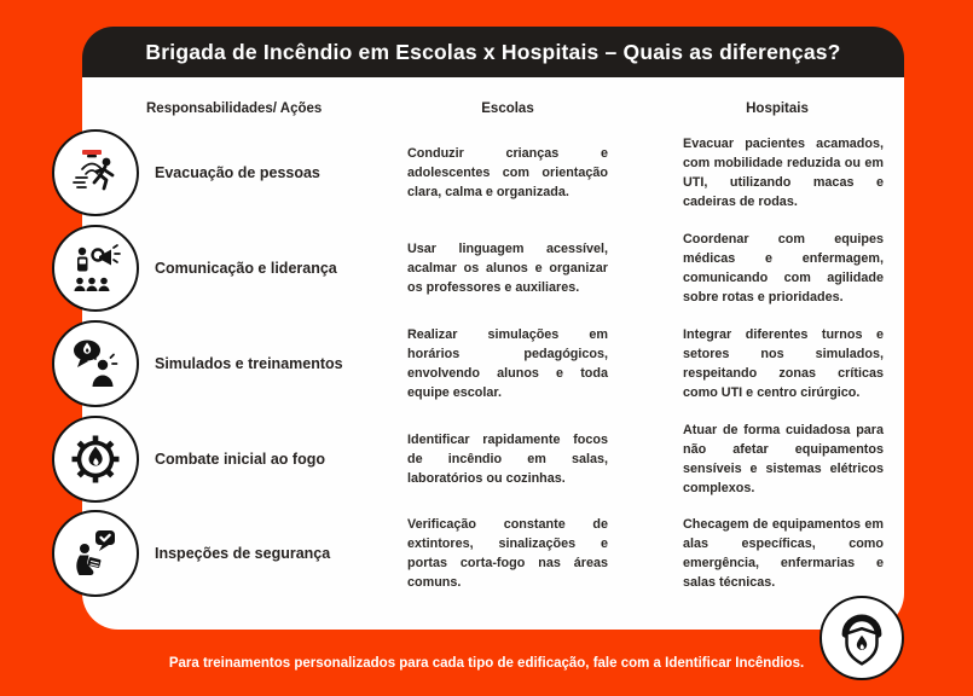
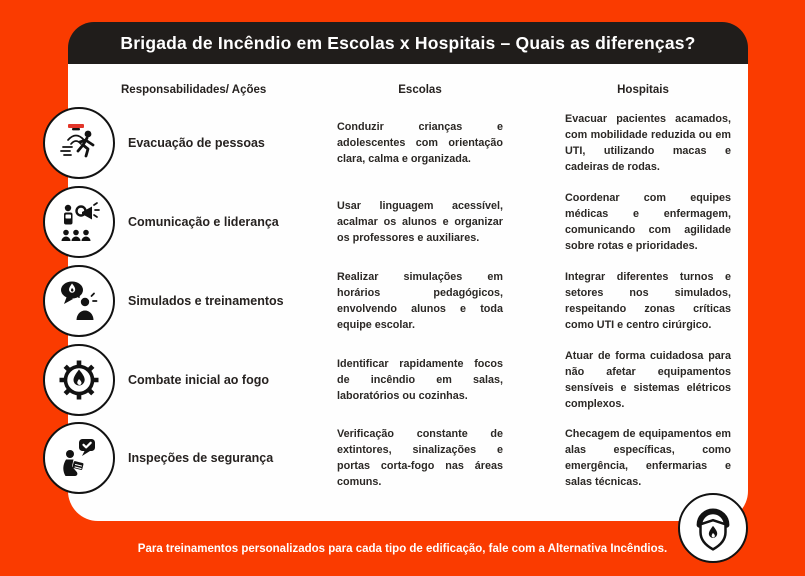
  Brigada de Incêndio em Escolas x Hospitais – Quais as diferenças?
  Responsabilidades/ Ações
  Escolas
  Hospitais
  Evacuação de pessoas
  Conduzir crianças e adolescentes com orientação clara, calma e organizada.
  Evacuar pacientes acamados, com mobilidade reduzida ou em UTI, utilizando macas e cadeiras de rodas.
  Comunicação e liderança
  Usar linguagem acessível, acalmar os alunos e organizar os professores e auxiliares.
  Coordenar com equipes médicas e enfermagem, comunicando com agilidade sobre rotas e prioridades.
  Simulados e treinamentos
  Realizar simulações em horários pedagógicos, envolvendo alunos e toda equipe escolar.
  Integrar diferentes turnos e setores nos simulados, respeitando zonas críticas como UTI e centro cirúrgico.
  Combate inicial ao fogo
  Identificar rapidamente focos de incêndio em salas, laboratórios ou cozinhas.
  Atuar de forma cuidadosa para não afetar equipamentos sensíveis e sistemas elétricos complexos.
  Inspeções de segurança
  Verificação constante de extintores, sinalizações e portas corta-fogo nas áreas comuns.
  Checagem de equipamentos em alas específicas, como emergência, enfermarias e salas técnicas.
- Para treinamentos personalizados para cada tipo de edificação, fale com a Identificar Incêndios.
+ Para treinamentos personalizados para cada tipo de edificação, fale com a Alternativa Incêndios.
